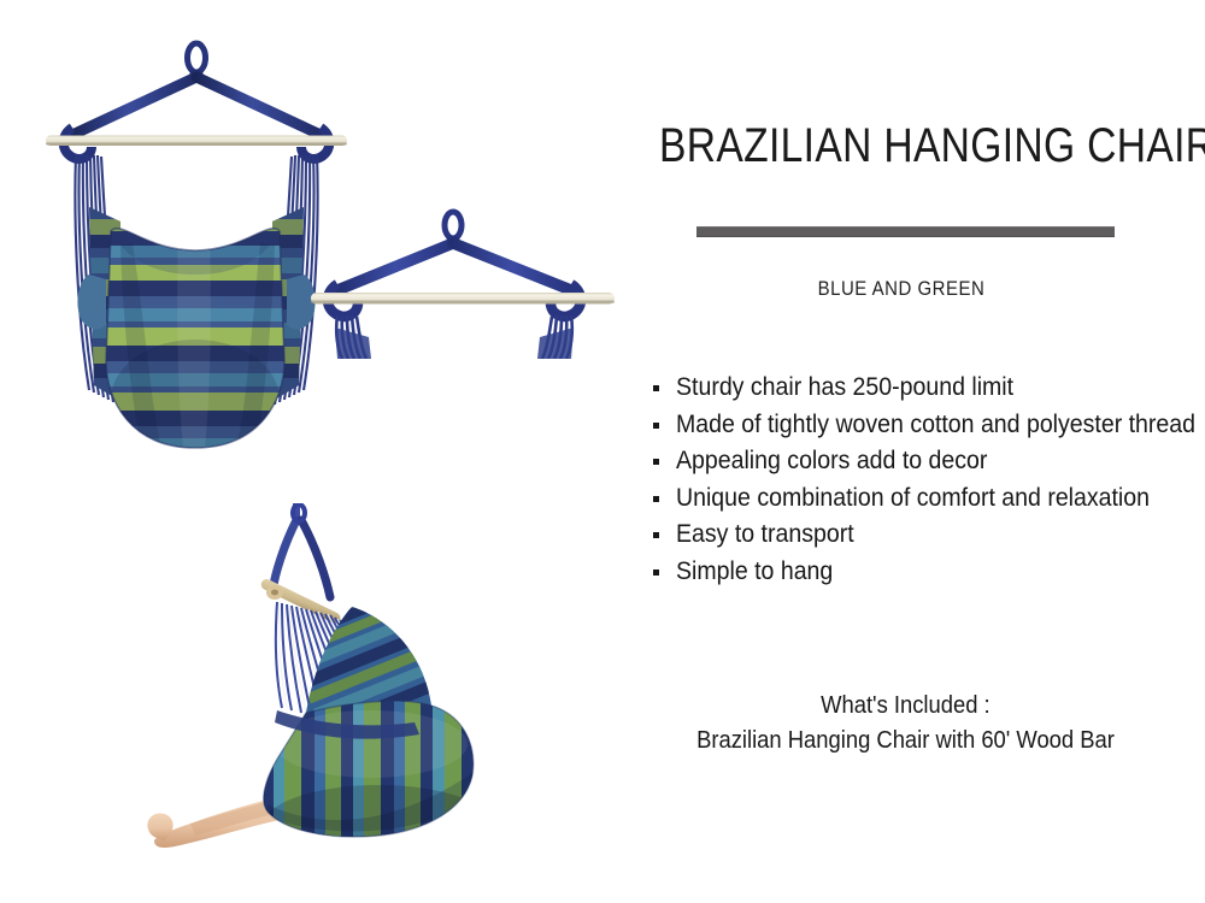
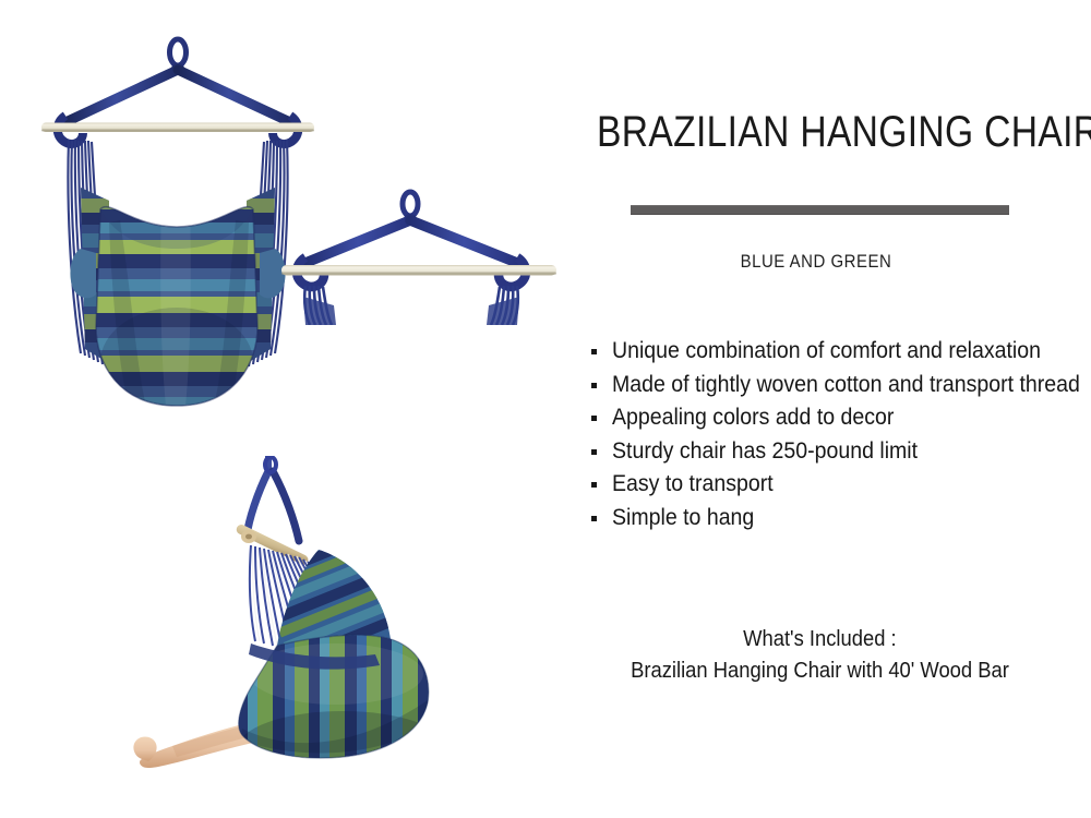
  BRAZILIAN HANGING CHAIR
  BLUE AND GREEN
- Sturdy chair has 250-pound limit
+ Unique combination of comfort and relaxation
- Made of tightly woven cotton and polyester thread
+ Made of tightly woven cotton and transport thread
  Appealing colors add to decor
- Unique combination of comfort and relaxation
+ Sturdy chair has 250-pound limit
  Easy to transport
  Simple to hang
  What's Included :
- Brazilian Hanging Chair with 60' Wood Bar
+ Brazilian Hanging Chair with 40' Wood Bar
